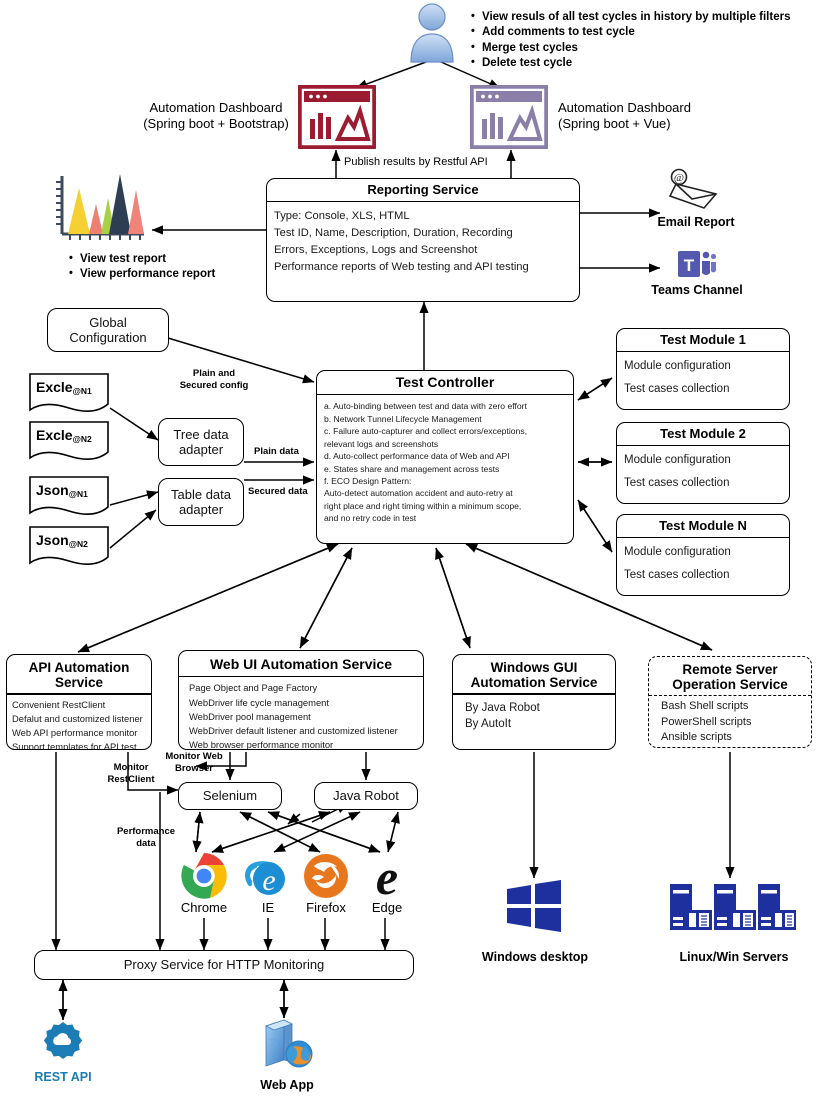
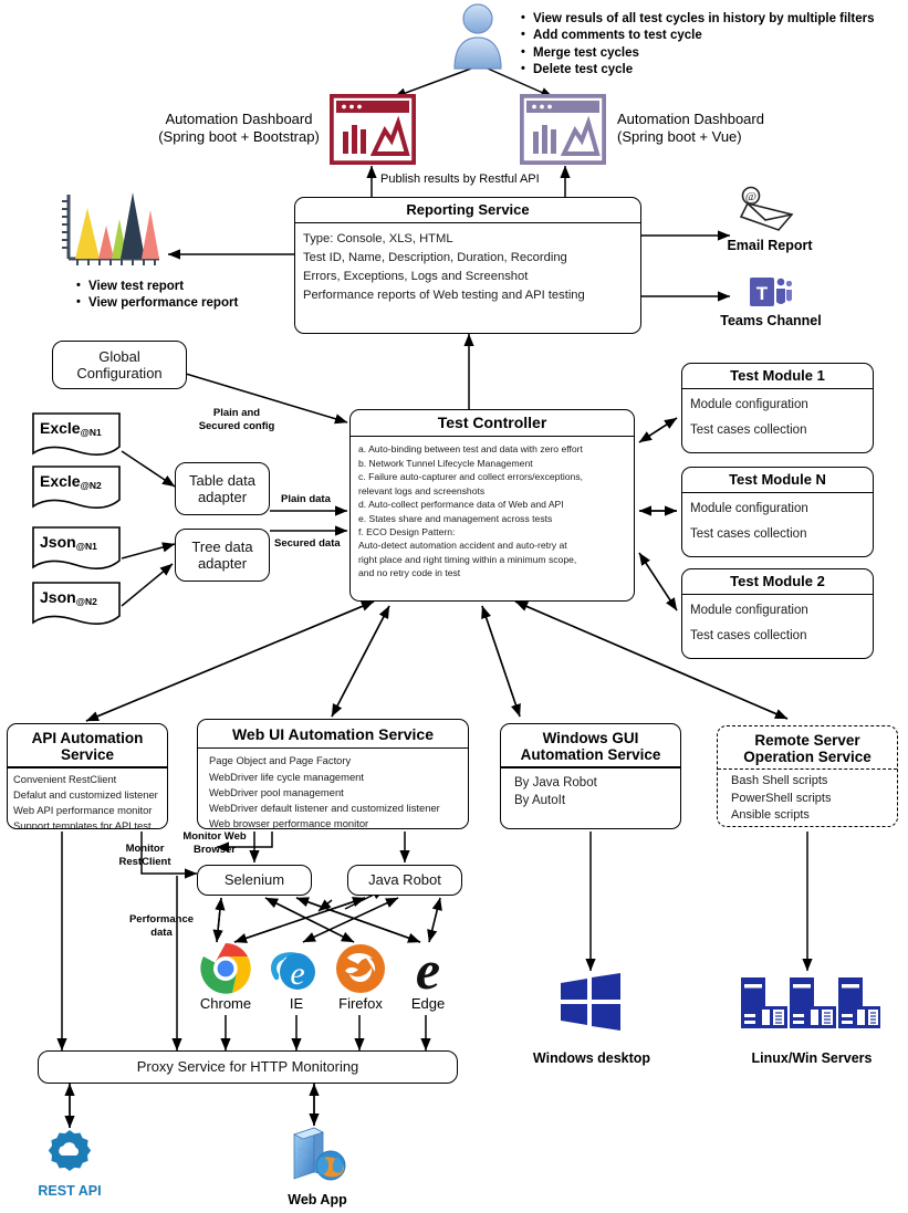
  View resuls of all test cycles in history by multiple filters
  Add comments to test cycle
  Merge test cycles
  Delete test cycle
  Automation Dashboard
  (Spring boot + Bootstrap)
  Automation Dashboard
  (Spring boot + Vue)
  Publish results by Restful API
  Reporting Service
  Type: Console, XLS, HTML
  Test ID, Name, Description, Duration, Recording
  Errors, Exceptions, Logs and Screenshot
  Performance reports of Web testing and API testing
  View test report
  View performance report
  @
  Email Report
  T
  Teams Channel
  Global
  Configuration
  Plain and
  Secured config
  Excle@N1
  Excle@N2
  Json@N1
  Json@N2
- Tree data
+ Table data
  adapter
- Table data
+ Tree data
  adapter
  Plain data
  Secured data
  Test Controller
  a. Auto-binding between test and data with zero effort
  b. Network Tunnel Lifecycle Management
  c. Failure auto-capturer and collect errors/exceptions,
  relevant logs and screenshots
  d. Auto-collect performance data of Web and API
  e. States share and management across tests
  f. ECO Design Pattern:
  Auto-detect automation accident and auto-retry at
  right place and right timing within a minimum scope,
  and no retry code in test
  Test Module 1
  Module configuration
  Test cases collection
- Test Module 2
+ Test Module N
  Module configuration
  Test cases collection
- Test Module N
+ Test Module 2
  Module configuration
  Test cases collection
  API Automation
  Service
  Convenient RestClient
  Defalut and customized listener
  Web API performance monitor
  Support templates for API test
  Web UI Automation Service
  Page Object and Page Factory
  WebDriver life cycle management
  WebDriver pool management
  WebDriver default listener and customized listener
  Web browser performance monitor
  Windows GUI
  Automation Service
  By Java Robot
  By AutoIt
  Remote Server
  Operation Service
  Bash Shell scripts
  PowerShell scripts
  Ansible scripts
  Monitor
  RestClient
  Monitor Web
  Browser
  Performance
  data
  Selenium
  Java Robot
  Chrome
  e
  IE
  Firefox
  e
  Edge
  Proxy Service for HTTP Monitoring
  REST API
  Web App
  Windows desktop
  Linux/Win Servers
